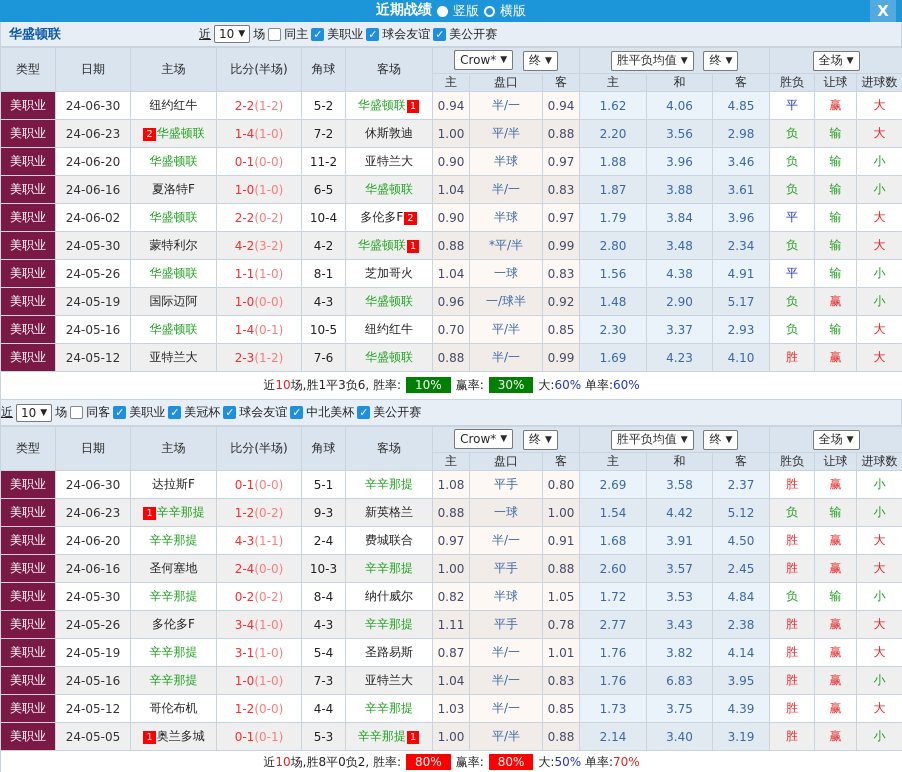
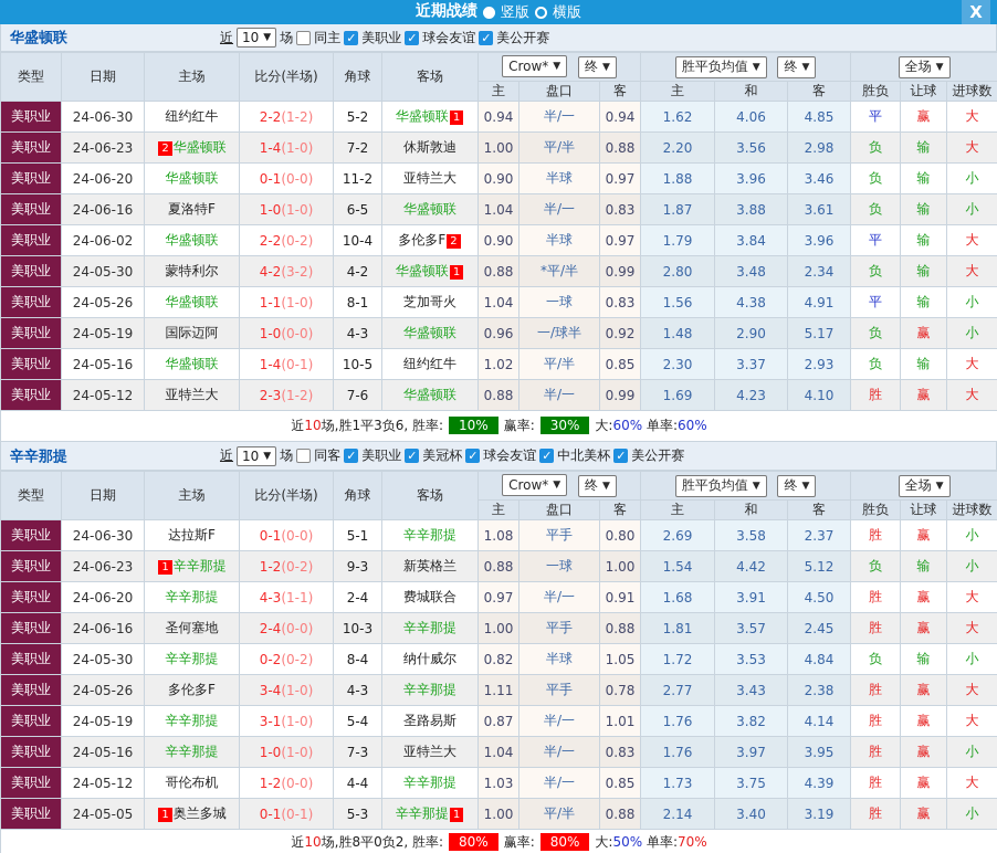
  近期战绩
  竖版
  横版
  X
  华盛顿联
  近
  10
  ▼
  场
  同主
  美职业
  球会友谊
  美公开赛
  类型	日期	主场	比分(半场)	角球	客场	Crow* ▼ 终 ▼	胜平负均值 ▼ 终 ▼	全场 ▼
  主	盘口	客	主	和	客	胜负	让球	进球数
  美职业	24-06-30	纽约红牛	2-2(1-2)	5-2	华盛顿联 1	0.94	半/一	0.94	1.62	4.06	4.85	平	赢	大
  美职业	24-06-23	2 华盛顿联	1-4(1-0)	7-2	休斯敦迪	1.00	平/半	0.88	2.20	3.56	2.98	负	输	大
  美职业	24-06-20	华盛顿联	0-1(0-0)	11-2	亚特兰大	0.90	半球	0.97	1.88	3.96	3.46	负	输	小
  美职业	24-06-16	夏洛特F	1-0(1-0)	6-5	华盛顿联	1.04	半/一	0.83	1.87	3.88	3.61	负	输	小
  美职业	24-06-02	华盛顿联	2-2(0-2)	10-4	多伦多F 2	0.90	半球	0.97	1.79	3.84	3.96	平	输	大
  美职业	24-05-30	蒙特利尔	4-2(3-2)	4-2	华盛顿联 1	0.88	*平/半	0.99	2.80	3.48	2.34	负	输	大
  美职业	24-05-26	华盛顿联	1-1(1-0)	8-1	芝加哥火	1.04	一球	0.83	1.56	4.38	4.91	平	输	小
  美职业	24-05-19	国际迈阿	1-0(0-0)	4-3	华盛顿联	0.96	一/球半	0.92	1.48	2.90	5.17	负	赢	小
- 美职业	24-05-16	华盛顿联	1-4(0-1)	10-5	纽约红牛	0.70	平/半	0.85	2.30	3.37	2.93	负	输	大
+ 美职业	24-05-16	华盛顿联	1-4(0-1)	10-5	纽约红牛	1.02	平/半	0.85	2.30	3.37	2.93	负	输	大
  美职业	24-05-12	亚特兰大	2-3(1-2)	7-6	华盛顿联	0.88	半/一	0.99	1.69	4.23	4.10	胜	赢	大
  近10场,胜1平3负6, 胜率: 10% 赢率: 30% 大:60% 单率:60%
+ 辛辛那提
  近
  10
  ▼
  场
  同客
  美职业
  美冠杯
  球会友谊
  中北美杯
  美公开赛
  类型	日期	主场	比分(半场)	角球	客场	Crow* ▼ 终 ▼	胜平负均值 ▼ 终 ▼	全场 ▼
  主	盘口	客	主	和	客	胜负	让球	进球数
  美职业	24-06-30	达拉斯F	0-1(0-0)	5-1	辛辛那提	1.08	平手	0.80	2.69	3.58	2.37	胜	赢	小
  美职业	24-06-23	1 辛辛那提	1-2(0-2)	9-3	新英格兰	0.88	一球	1.00	1.54	4.42	5.12	负	输	小
  美职业	24-06-20	辛辛那提	4-3(1-1)	2-4	费城联合	0.97	半/一	0.91	1.68	3.91	4.50	胜	赢	大
- 美职业	24-06-16	圣何塞地	2-4(0-0)	10-3	辛辛那提	1.00	平手	0.88	2.60	3.57	2.45	胜	赢	大
+ 美职业	24-06-16	圣何塞地	2-4(0-0)	10-3	辛辛那提	1.00	平手	0.88	1.81	3.57	2.45	胜	赢	大
  美职业	24-05-30	辛辛那提	0-2(0-2)	8-4	纳什威尔	0.82	半球	1.05	1.72	3.53	4.84	负	输	小
  美职业	24-05-26	多伦多F	3-4(1-0)	4-3	辛辛那提	1.11	平手	0.78	2.77	3.43	2.38	胜	赢	大
  美职业	24-05-19	辛辛那提	3-1(1-0)	5-4	圣路易斯	0.87	半/一	1.01	1.76	3.82	4.14	胜	赢	大
- 美职业	24-05-16	辛辛那提	1-0(1-0)	7-3	亚特兰大	1.04	半/一	0.83	1.76	6.83	3.95	胜	赢	小
+ 美职业	24-05-16	辛辛那提	1-0(1-0)	7-3	亚特兰大	1.04	半/一	0.83	1.76	3.97	3.95	胜	赢	小
  美职业	24-05-12	哥伦布机	1-2(0-0)	4-4	辛辛那提	1.03	半/一	0.85	1.73	3.75	4.39	胜	赢	大
  美职业	24-05-05	1 奥兰多城	0-1(0-1)	5-3	辛辛那提 1	1.00	平/半	0.88	2.14	3.40	3.19	胜	赢	小
  近10场,胜8平0负2, 胜率: 80% 赢率: 80% 大:50% 单率:70%
